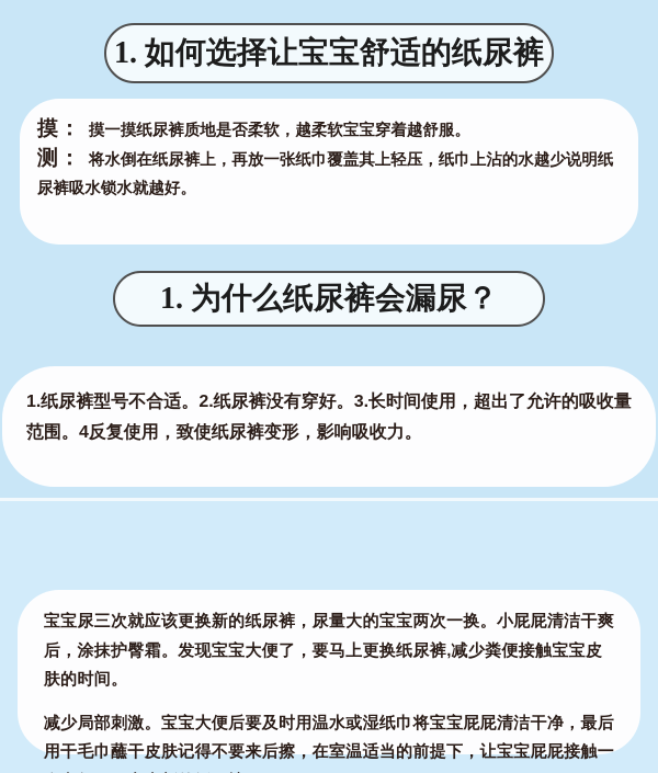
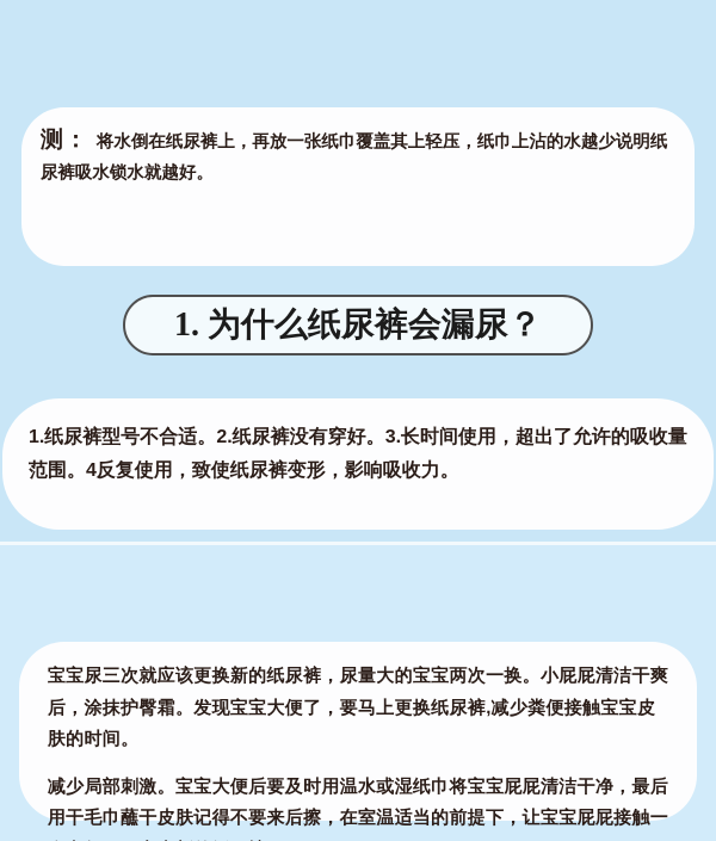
- 1. 如何选择让宝宝舒适的纸尿裤
- 摸： 摸一摸纸尿裤质地是否柔软，越柔软宝宝穿着越舒服。
  测： 将水倒在纸尿裤上，再放一张纸巾覆盖其上轻压，纸巾上沾的水越少说明纸尿裤吸水锁水就越好。
  1. 为什么纸尿裤会漏尿？
  1.纸尿裤型号不合适。2.纸尿裤没有穿好。3.长时间使用，超出了允许的吸收量范围。4反复使用，致使纸尿裤变形，影响吸收力。
  宝宝尿三次就应该更换新的纸尿裤，尿量大的宝宝两次一换。小屁屁清洁干爽后，涂抹护臀霜。发现宝宝大便了，要马上更换纸尿裤,减少粪便接触宝宝皮肤的时间。
  减少局部刺激。宝宝大便后要及时用温水或湿纸巾将宝宝屁屁清洁干净，最后用干毛巾蘸干皮肤记得不要来后擦，在室温适当的前提下，让宝宝屁屁接触一
